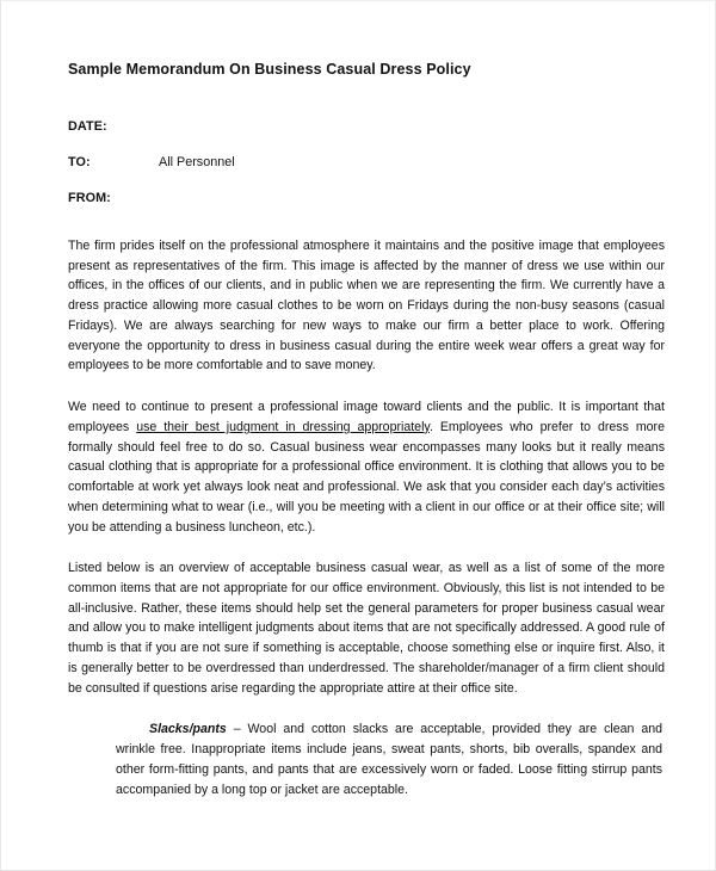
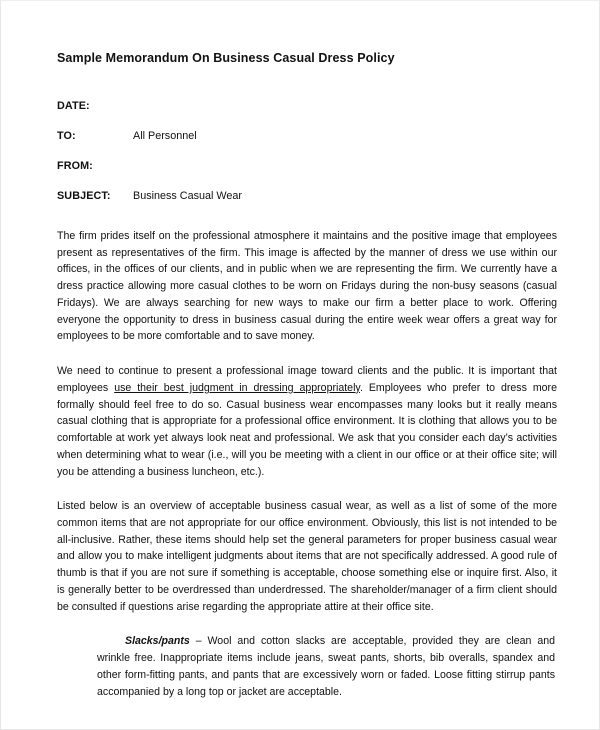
  Sample Memorandum On Business Casual Dress Policy
  DATE:
  TO:
  All Personnel
  FROM:
+ SUBJECT:
+ Business Casual Wear
  The firm prides itself on the professional atmosphere it maintains and the positive image that employees present as representatives of the firm. This image is affected by the manner of dress we use within our offices, in the offices of our clients, and in public when we are representing the firm. We currently have a dress practice allowing more casual clothes to be worn on Fridays during the non-busy seasons (casual Fridays). We are always searching for new ways to make our firm a better place to work. Offering everyone the opportunity to dress in business casual during the entire week wear offers a great way for employees to be more comfortable and to save money.
  We need to continue to present a professional image toward clients and the public. It is important that employees use their best judgment in dressing appropriately. Employees who prefer to dress more formally should feel free to do so. Casual business wear encompasses many looks but it really means casual clothing that is appropriate for a professional office environment. It is clothing that allows you to be comfortable at work yet always look neat and professional. We ask that you consider each day’s activities when determining what to wear (i.e., will you be meeting with a client in our office or at their office site; will you be attending a business luncheon, etc.).
  Listed below is an overview of acceptable business casual wear, as well as a list of some of the more common items that are not appropriate for our office environment. Obviously, this list is not intended to be all-inclusive. Rather, these items should help set the general parameters for proper business casual wear and allow you to make intelligent judgments about items that are not specifically addressed. A good rule of thumb is that if you are not sure if something is acceptable, choose something else or inquire first. Also, it is generally better to be overdressed than underdressed. The shareholder/manager of a firm client should be consulted if questions arise regarding the appropriate attire at their office site.
  Slacks/pants – Wool and cotton slacks are acceptable, provided they are clean and wrinkle free. Inappropriate items include jeans, sweat pants, shorts, bib overalls, spandex and other form-fitting pants, and pants that are excessively worn or faded. Loose fitting stirrup pants accompanied by a long top or jacket are acceptable.
